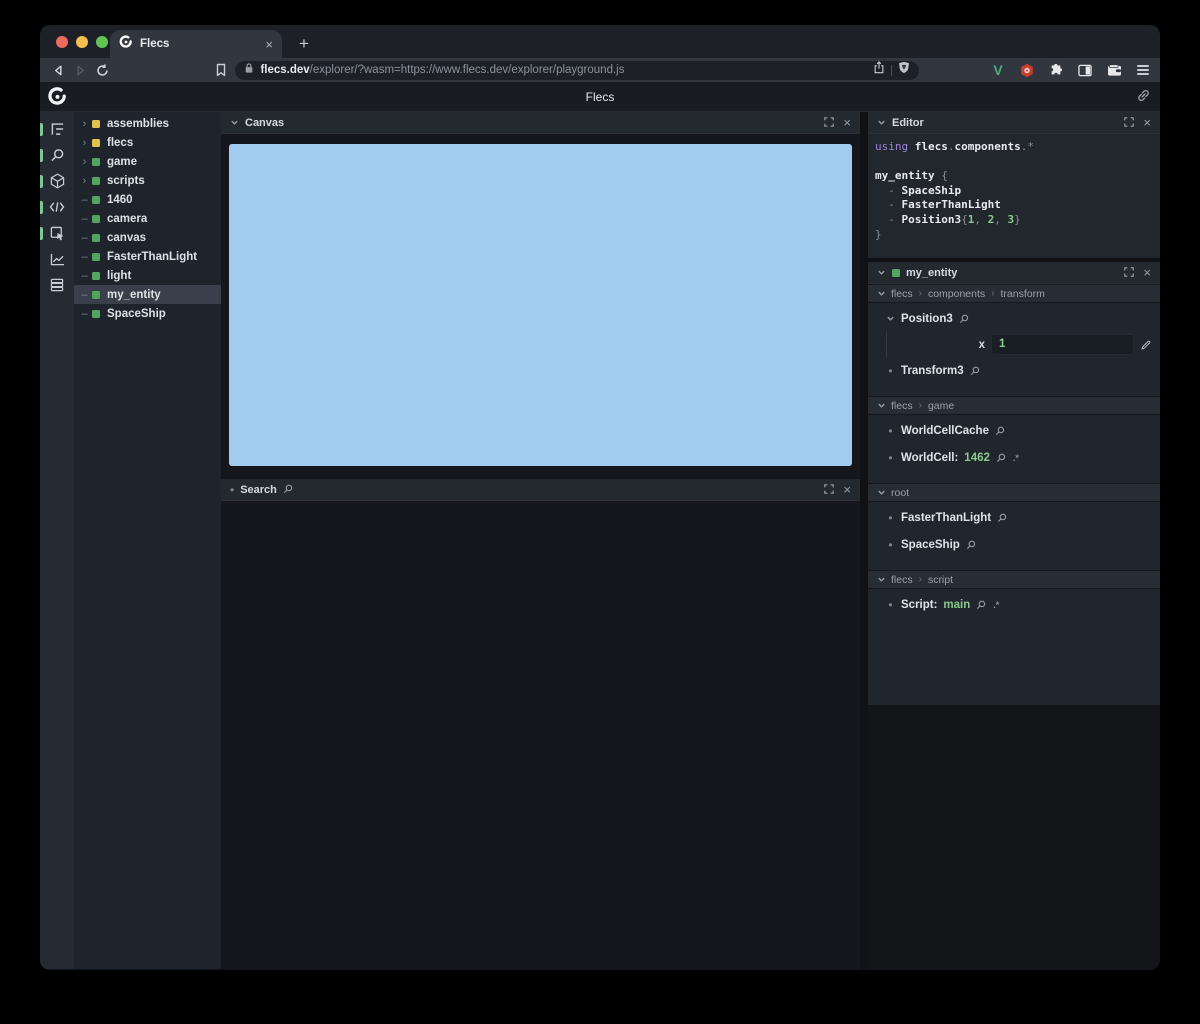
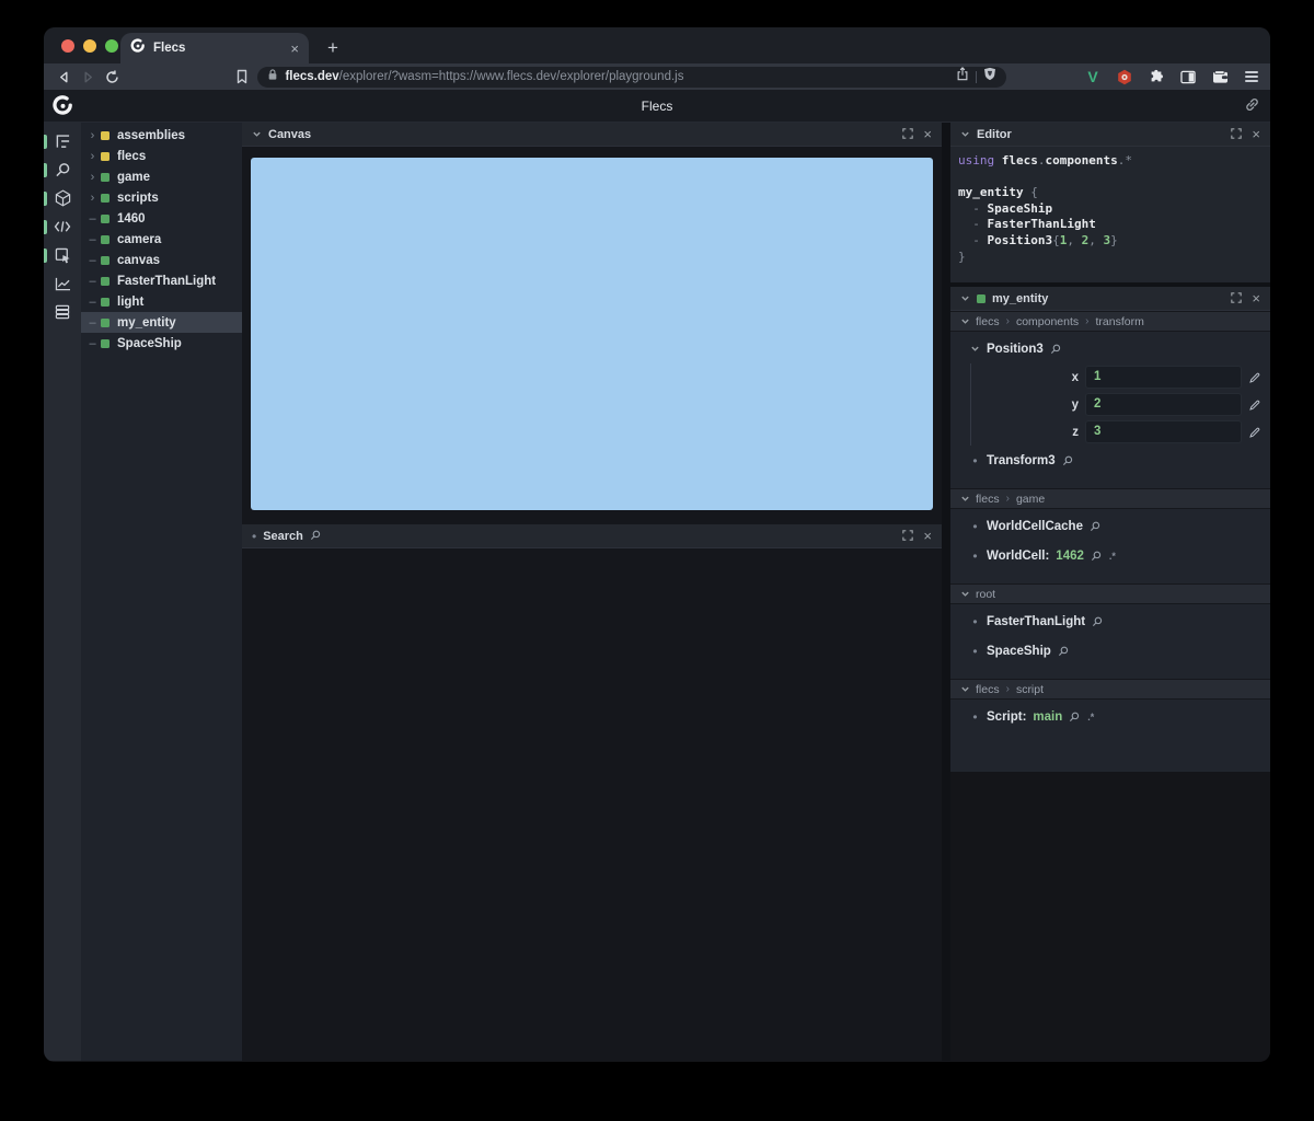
  Flecs
  ×
  +
  flecs.dev/explorer/?wasm=https://www.flecs.dev/explorer/playground.js
  V
  Flecs
  ›
  assemblies
  ›
  flecs
  ›
  game
  ›
  scripts
  –
  1460
  –
  camera
  –
  canvas
  –
  FasterThanLight
  –
  light
  –
  my_entity
  –
  SpaceShip
  Canvas
  ×
  •
  Search
  ×
  Editor
  ×
  using flecs.components.*
  my_entity {
  - SpaceShip
  - FasterThanLight
  - Position3{1, 2, 3}
  }
  my_entity
  ×
  flecs
  ›
  components
  ›
  transform
  Position3
  x
  1
+ y
+ 2
+ z
+ 3
  •
  Transform3
  flecs
  ›
  game
  •
  WorldCellCache
  •
  WorldCell:
  1462
  .*
  root
  •
  FasterThanLight
  •
  SpaceShip
  flecs
  ›
  script
  •
  Script:
  main
  .*
